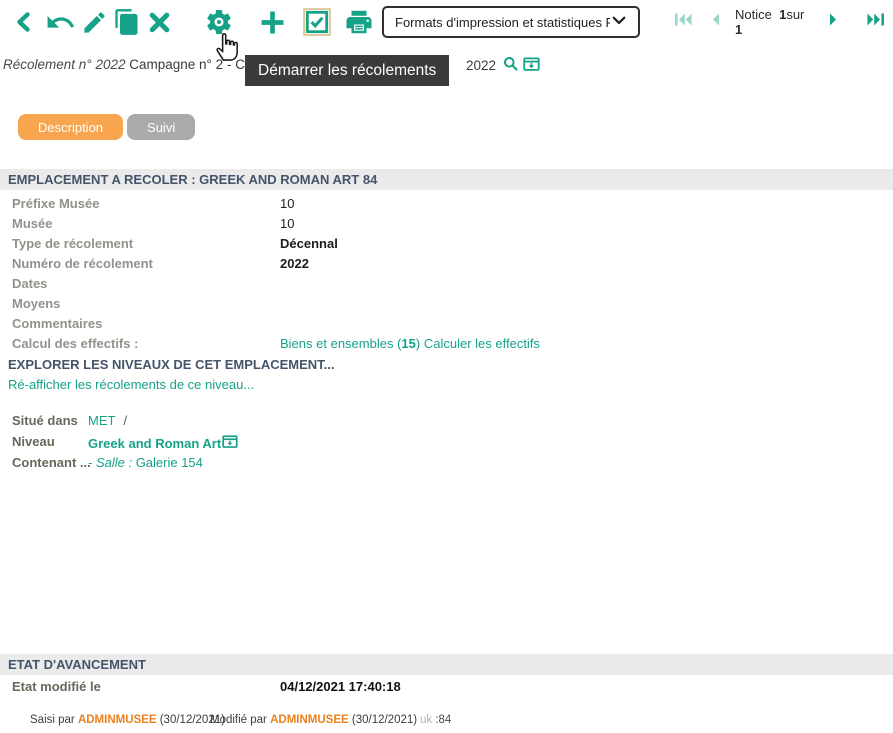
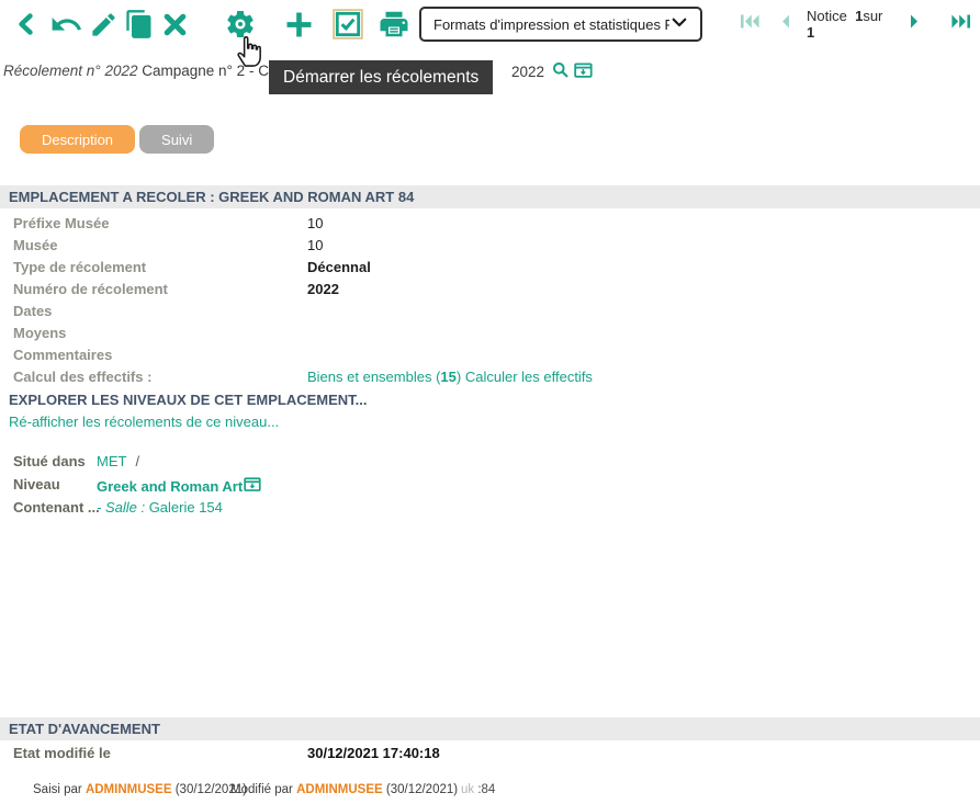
  Formats d'impression et statistiques P
  Notice 1sur 1
  Récolement n° 2022 Campagne n° 2 - C
  2022
  Démarrer les récolements
  Description
  Suivi
  EMPLACEMENT A RECOLER : GREEK AND ROMAN ART 84
  Préfixe Musée
  10
  Musée
  10
  Type de récolement
  Décennal
  Numéro de récolement
  2022
  Dates
  Moyens
  Commentaires
  Calcul des effectifs :
  Biens et ensembles (15) Calculer les effectifs
  EXPLORER LES NIVEAUX DE CET EMPLACEMENT...
  Ré-afficher les récolements de ce niveau...
  Situé dans
  MET
  /
  Niveau
  Greek and Roman Art
  Contenant ...
  - Salle : Galerie 154
  ETAT D'AVANCEMENT
  Etat modifié le
- 04/12/2021 17:40:18
+ 30/12/2021 17:40:18
  Saisi par ADMINMUSEE (30/12/2021)
  Modifié par ADMINMUSEE (30/12/2021)
  uk :84
